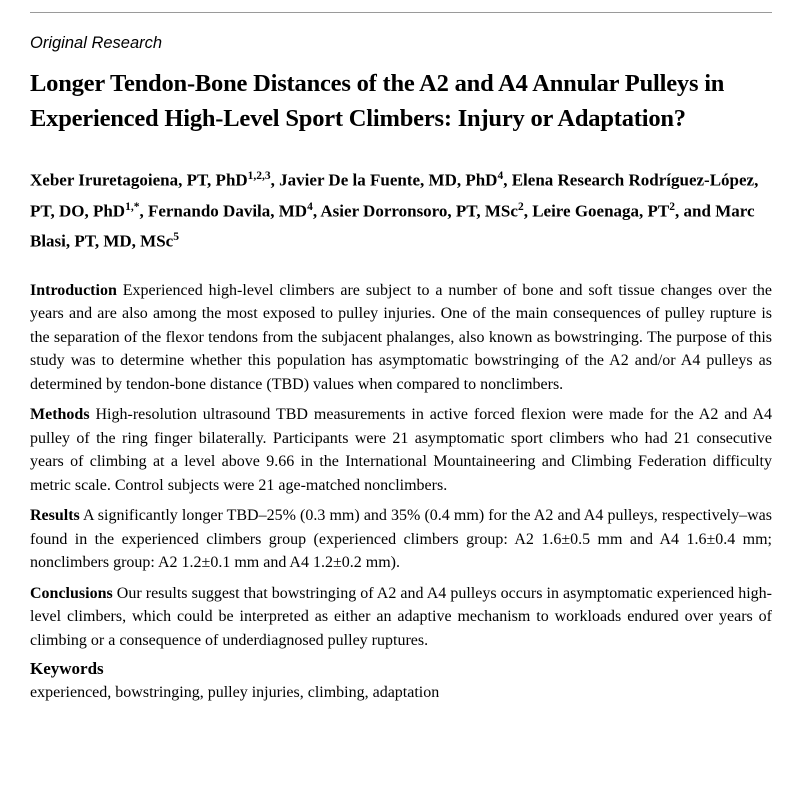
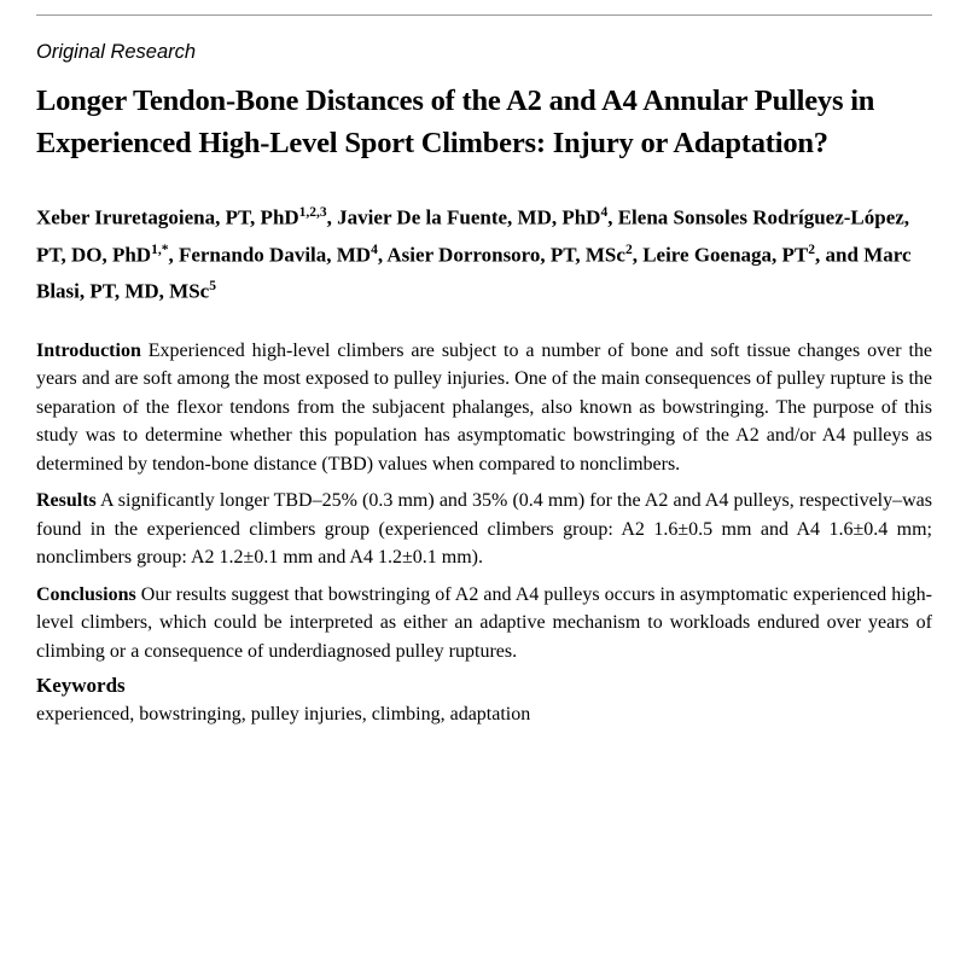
  Original Research
  Longer Tendon-Bone Distances of the A2 and A4 Annular Pulleys in Experienced High-Level Sport Climbers: Injury or Adaptation?
- Xeber Iruretagoiena, PT, PhD1,2,3, Javier De la Fuente, MD, PhD4, Elena Research Rodríguez-López, PT, DO, PhD1,*, Fernando Davila, MD4, Asier Dorronsoro, PT, MSc2, Leire Goenaga, PT2, and Marc Blasi, PT, MD, MSc5
+ Xeber Iruretagoiena, PT, PhD1,2,3, Javier De la Fuente, MD, PhD4, Elena Sonsoles Rodríguez-López, PT, DO, PhD1,*, Fernando Davila, MD4, Asier Dorronsoro, PT, MSc2, Leire Goenaga, PT2, and Marc Blasi, PT, MD, MSc5
- Introduction Experienced high-level climbers are subject to a number of bone and soft tissue changes over the years and are also among the most exposed to pulley injuries. One of the main consequences of pulley rupture is the separation of the flexor tendons from the subjacent phalanges, also known as bowstringing. The purpose of this study was to determine whether this population has asymptomatic bowstringing of the A2 and/or A4 pulleys as determined by tendon-bone distance (TBD) values when compared to nonclimbers.
+ Introduction Experienced high-level climbers are subject to a number of bone and soft tissue changes over the years and are soft among the most exposed to pulley injuries. One of the main consequences of pulley rupture is the separation of the flexor tendons from the subjacent phalanges, also known as bowstringing. The purpose of this study was to determine whether this population has asymptomatic bowstringing of the A2 and/or A4 pulleys as determined by tendon-bone distance (TBD) values when compared to nonclimbers.
- Methods High-resolution ultrasound TBD measurements in active forced flexion were made for the A2 and A4 pulley of the ring finger bilaterally. Participants were 21 asymptomatic sport climbers who had 21 consecutive years of climbing at a level above 9.66 in the International Mountaineering and Climbing Federation difficulty metric scale. Control subjects were 21 age-matched nonclimbers.
- Results A significantly longer TBD–25% (0.3 mm) and 35% (0.4 mm) for the A2 and A4 pulleys, respectively–was found in the experienced climbers group (experienced climbers group: A2 1.6±0.5 mm and A4 1.6±0.4 mm; nonclimbers group: A2 1.2±0.1 mm and A4 1.2±0.2 mm).
+ Results A significantly longer TBD–25% (0.3 mm) and 35% (0.4 mm) for the A2 and A4 pulleys, respectively–was found in the experienced climbers group (experienced climbers group: A2 1.6±0.5 mm and A4 1.6±0.4 mm; nonclimbers group: A2 1.2±0.1 mm and A4 1.2±0.1 mm).
  Conclusions Our results suggest that bowstringing of A2 and A4 pulleys occurs in asymptomatic experienced high-level climbers, which could be interpreted as either an adaptive mechanism to workloads endured over years of climbing or a consequence of underdiagnosed pulley ruptures.
  Keywords
  experienced, bowstringing, pulley injuries, climbing, adaptation
